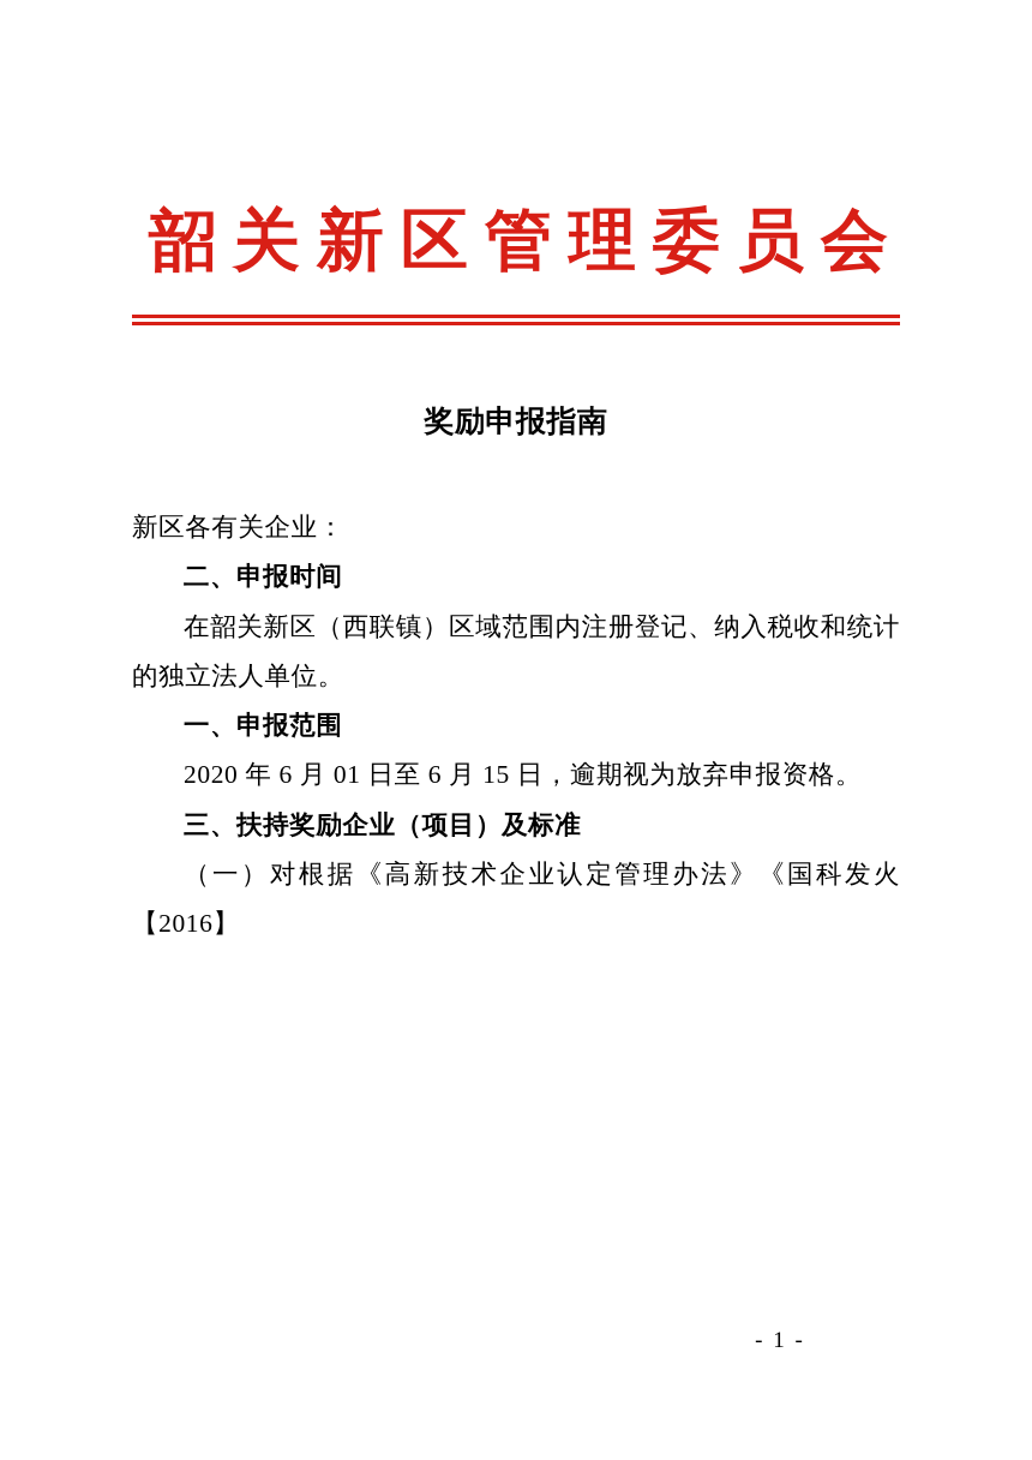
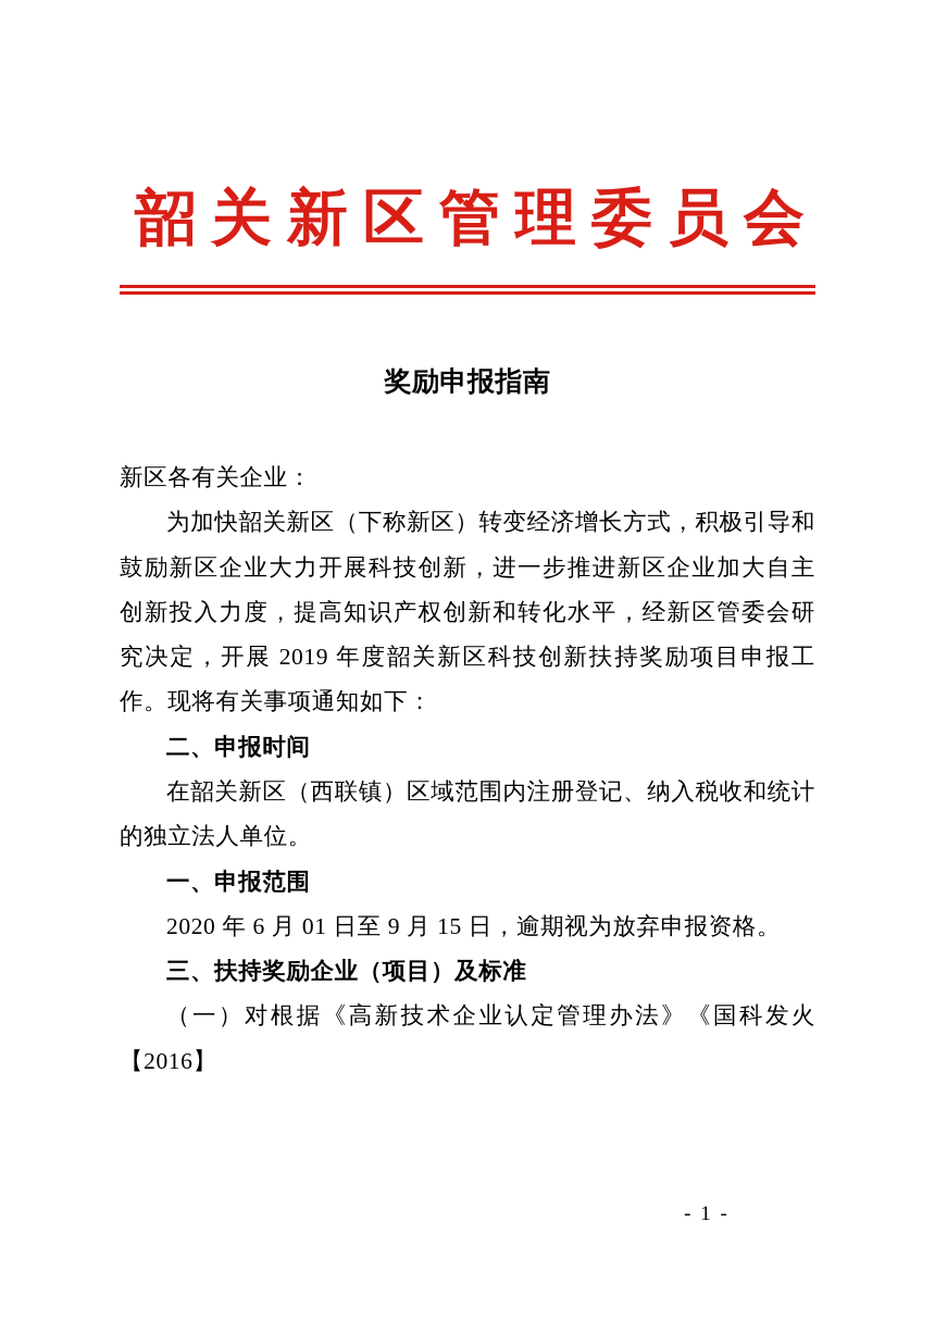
  韶关新区管理委员会
  奖励申报指南
  新区各有关企业：
+ 为加快韶关新区（下称新区）转变经济增长方式，积极引导和鼓励新区企业大力开展科技创新，进一步推进新区企业加大自主创新投入力度，提高知识产权创新和转化水平，经新区管委会研究决定，开展 2019 年度韶关新区科技创新扶持奖励项目申报工作。现将有关事项通知如下：
  二、申报时间
  在韶关新区（西联镇）区域范围内注册登记、纳入税收和统计的独立法人单位。
  一、申报范围
- 2020 年 6 月 01 日至 6 月 15 日，逾期视为放弃申报资格。
+ 2020 年 6 月 01 日至 9 月 15 日，逾期视为放弃申报资格。
  三、扶持奖励企业（项目）及标准
  （一）对根据《高新技术企业认定管理办法》《国科发火【2016】
  - 1 -
